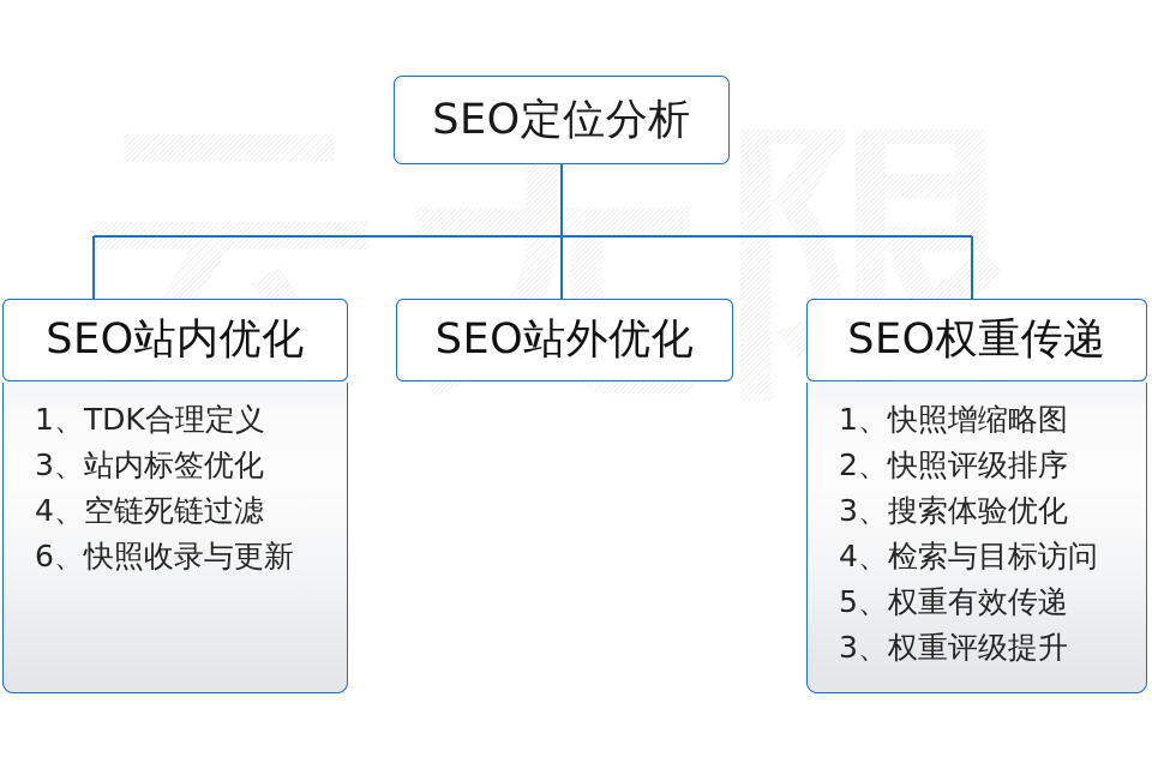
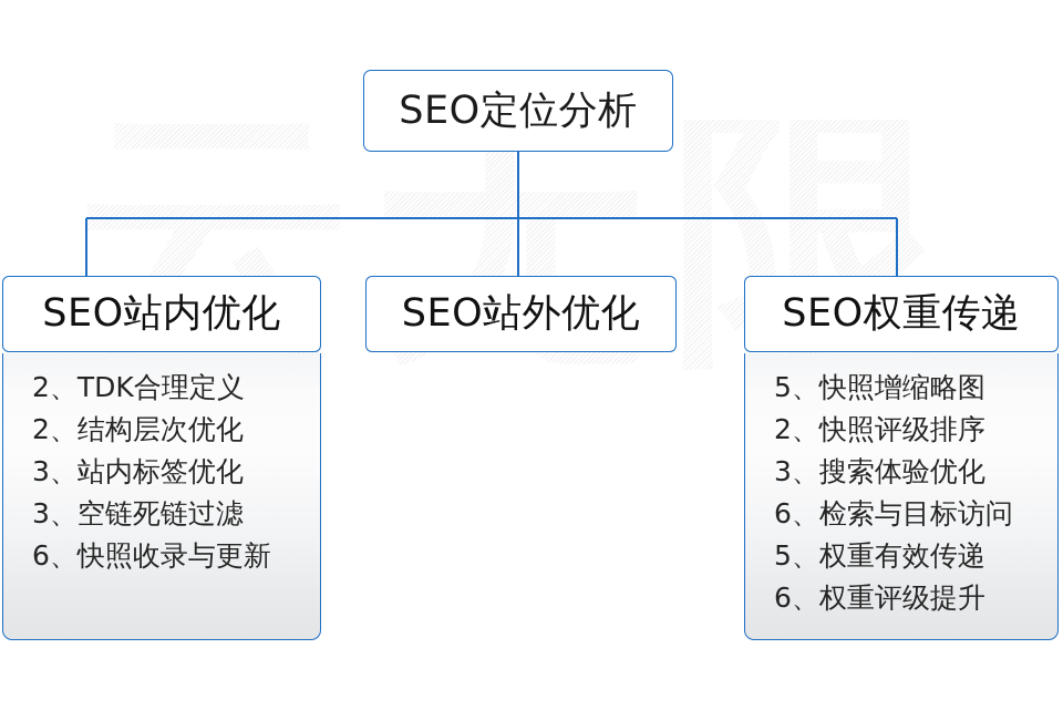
  SEO定位分析
  SEO站内优化
- 1、TDK合理定义
+ 2、TDK合理定义
+ 2、结构层次优化
  3、站内标签优化
- 4、空链死链过滤
+ 3、空链死链过滤
  6、快照收录与更新
  SEO站外优化
  SEO权重传递
- 1、快照增缩略图
+ 5、快照增缩略图
  2、快照评级排序
  3、搜索体验优化
- 4、检索与目标访问
+ 6、检索与目标访问
  5、权重有效传递
- 3、权重评级提升
+ 6、权重评级提升
